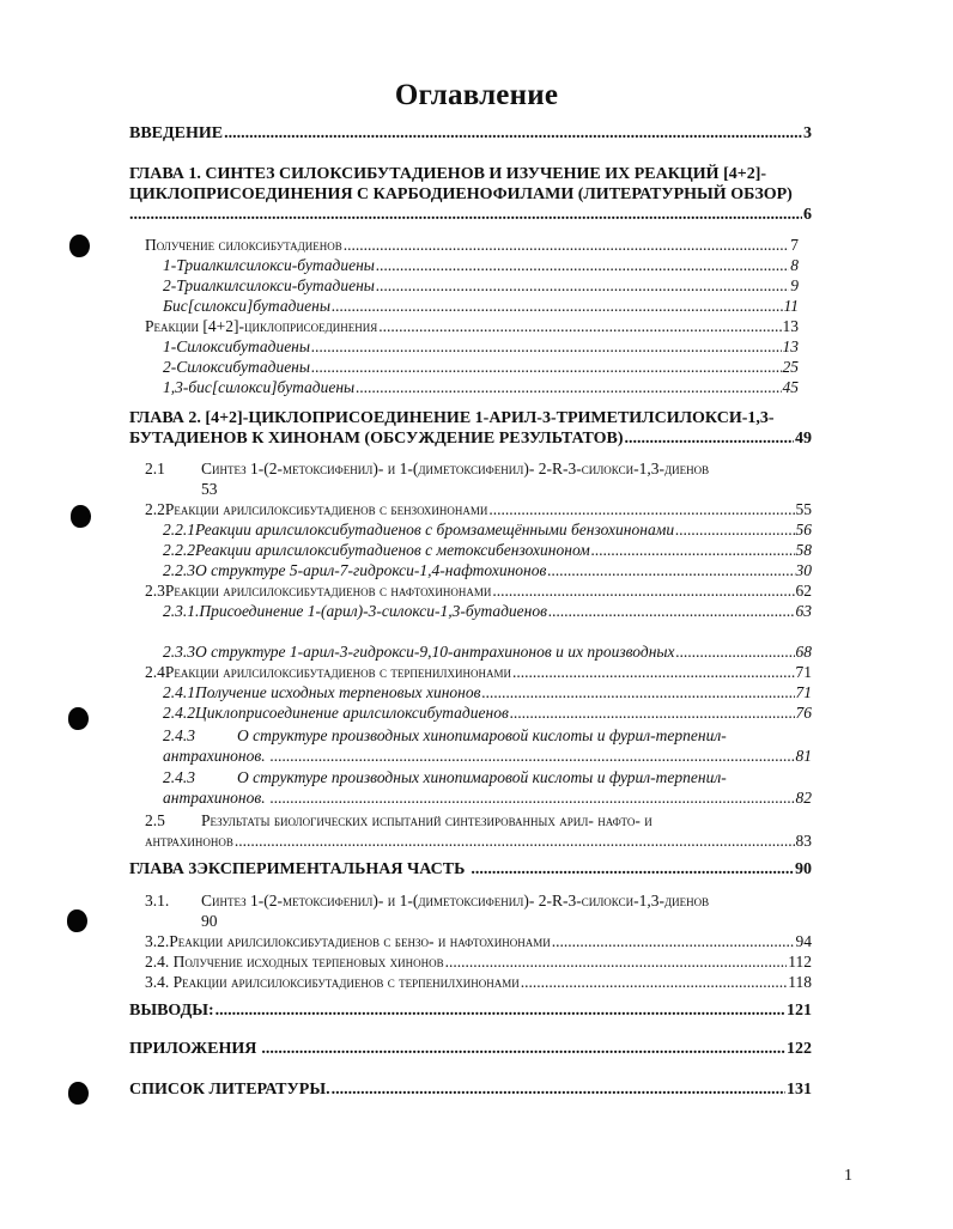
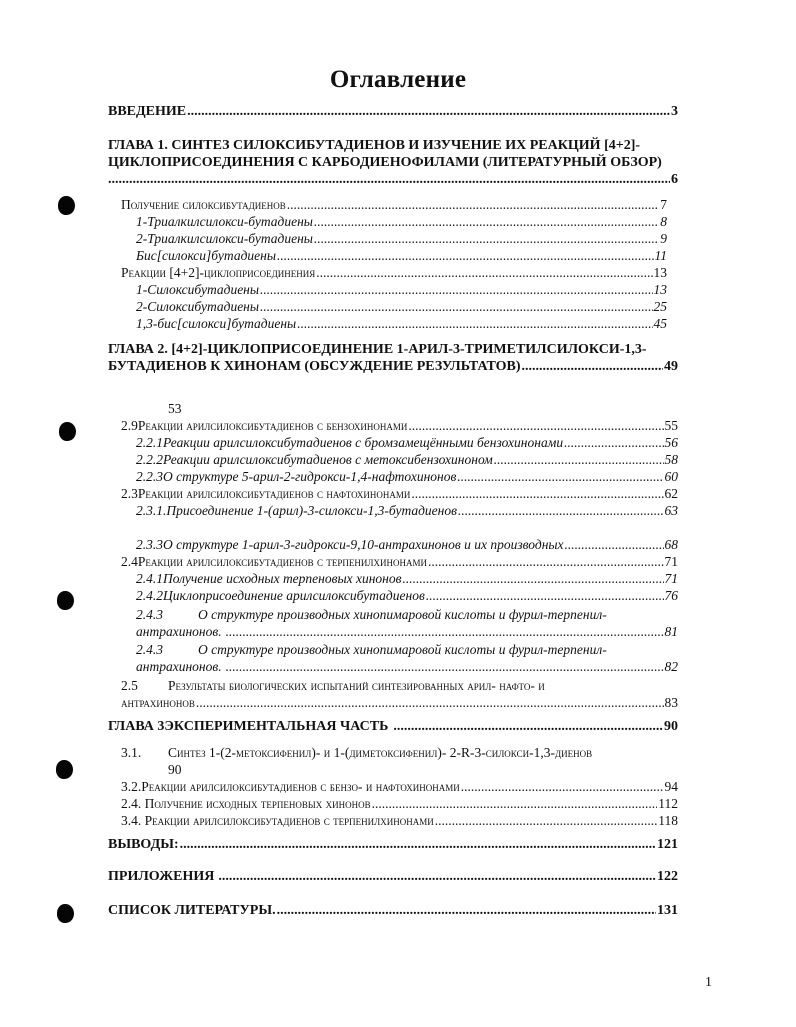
  Оглавление
  ВВЕДЕНИЕ
  3
  ГЛАВА 1. СИНТЕЗ СИЛОКСИБУТАДИЕНОВ И ИЗУЧЕНИЕ ИХ РЕАКЦИЙ [4+2]-
  ЦИКЛОПРИСОЕДИНЕНИЯ С КАРБОДИЕНОФИЛАМИ (ЛИТЕРАТУРНЫЙ ОБЗОР)
  6
  Получение силоксибутадиенов
  7
  1-Триалкилсилокси-бутадиены
  8
  2-Триалкилсилокси-бутадиены
  9
  Бис[силокси]бутадиены
  11
  Реакции [4+2]-циклоприсоединения
  13
  1-Силоксибутадиены
  13
  2-Силоксибутадиены
  25
  1,3-бис[силокси]бутадиены
  45
  ГЛАВА 2. [4+2]-ЦИКЛОПРИСОЕДИНЕНИЕ 1-АРИЛ-3-ТРИМЕТИЛСИЛОКСИ-1,3-
  БУТАДИЕНОВ К ХИНОНАМ (ОБСУЖДЕНИЕ РЕЗУЛЬТАТОВ)
  49
- 2.1 Синтез 1-(2-метоксифенил)- и 1-(диметоксифенил)- 2-R-3-силокси-1,3-диенов
  53
- 2.2
+ 2.9
  Реакции арилсилоксибутадиенов с бензохинонами
  55
  2.2.1
  Реакции арилсилоксибутадиенов с бромзамещёнными бензохинонами
  56
  2.2.2
  Реакции арилсилоксибутадиенов с метоксибензохиноном
  58
  2.2.3
- О структуре 5-арил-7-гидрокси-1,4-нафтохинонов
+ О структуре 5-арил-2-гидрокси-1,4-нафтохинонов
- 30
+ 60
  2.3
  Реакции арилсилоксибутадиенов с нафтохинонами
  62
  2.3.1.
  Присоединение 1-(арил)-3-силокси-1,3-бутадиенов
  63
  2.3.3
  О структуре 1-арил-3-гидрокси-9,10-антрахинонов и их производных
  68
  2.4
  Реакции арилсилоксибутадиенов с терпенилхинонами
  71
  2.4.1
  Получение исходных терпеновых хинонов
  71
  2.4.2
  Циклоприсоединение арилсилоксибутадиенов
  76
  2.4.3 О структуре производных хинопимаровой кислоты и фурил-терпенил-
  антрахинонов.
  81
  2.4.3 О структуре производных хинопимаровой кислоты и фурил-терпенил-
  антрахинонов.
  82
  2.5 Результаты биологических испытаний синтезированных арил- нафто- и
  антрахинонов
  83
  ГЛАВА 3
  ЭКСПЕРИМЕНТАЛЬНАЯ ЧАСТЬ
  90
  3.1. Синтез 1-(2-метоксифенил)- и 1-(диметоксифенил)- 2-R-3-силокси-1,3-диенов
  90
  3.2.
  Реакции арилсилоксибутадиенов с бензо- и нафтохинонами
  94
  2.4. Получение исходных терпеновых хинонов
  112
  3.4. Реакции арилсилоксибутадиенов с терпенилхинонами
  118
  ВЫВОДЫ:
  121
  ПРИЛОЖЕНИЯ
  122
  СПИСОК ЛИТЕРАТУРЫ.
  131
  1
